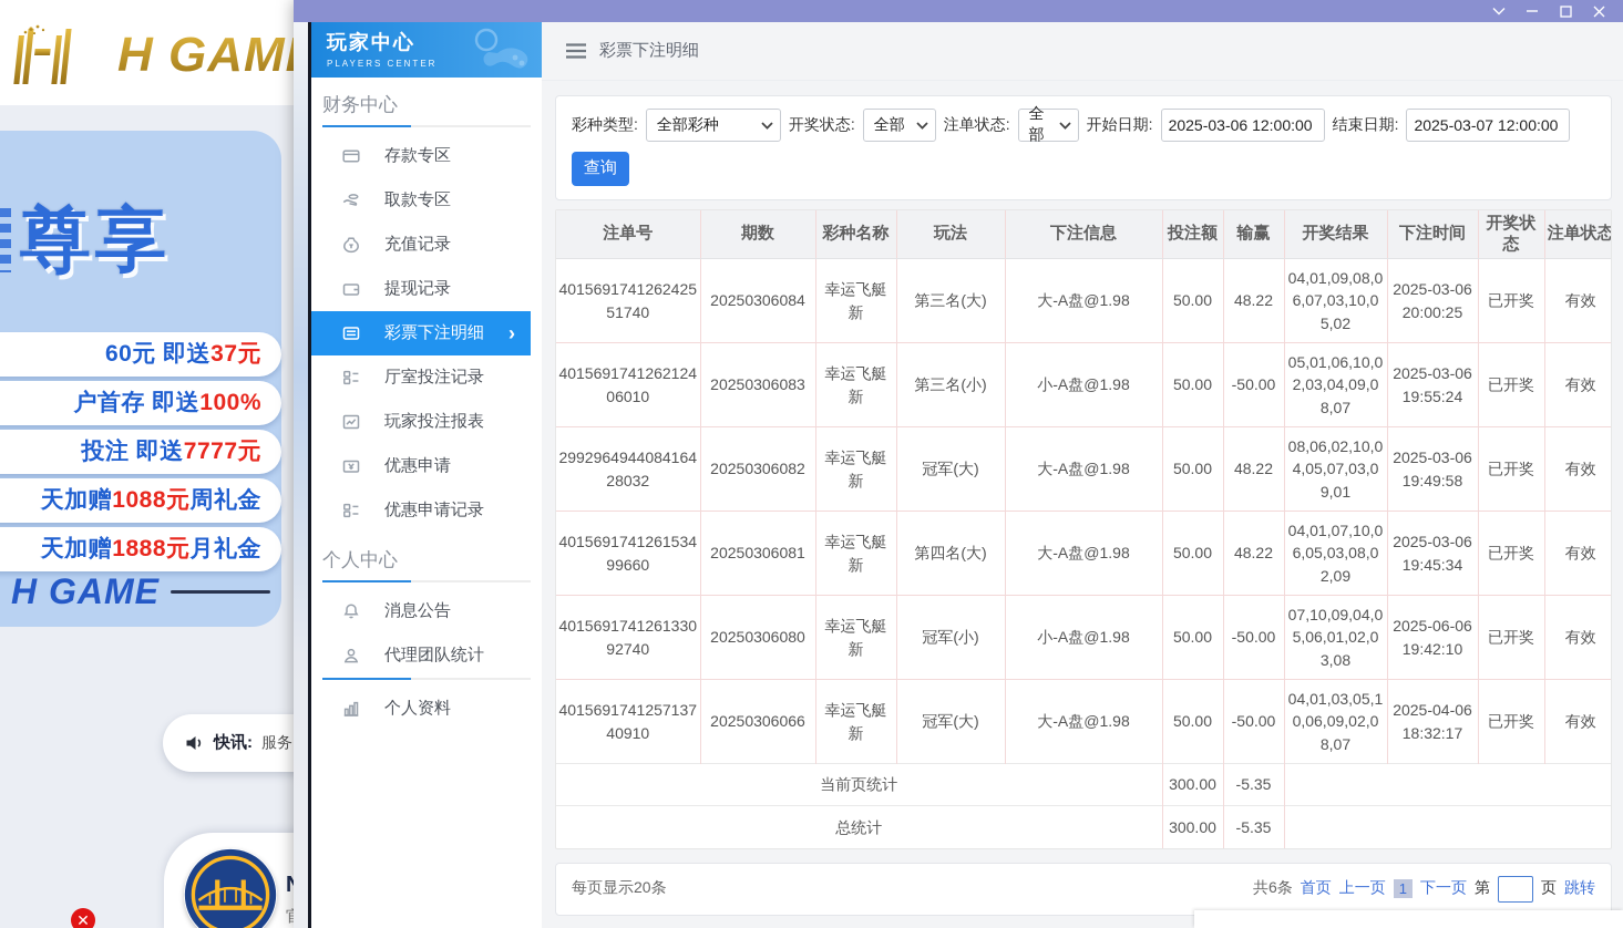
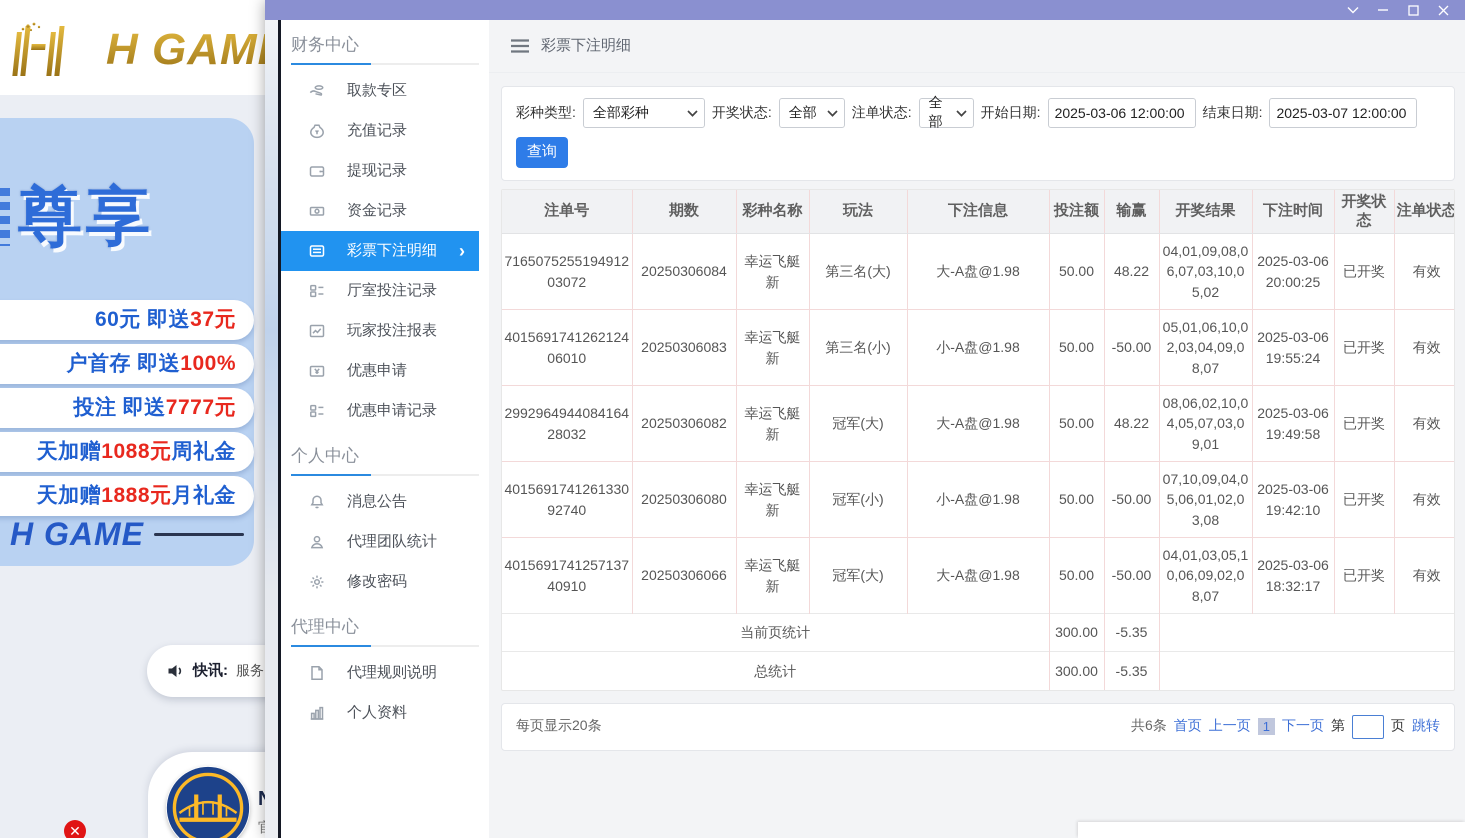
  H GAM
  尊享
  60元 即送
  37元
  户首存 即送
  100%
  投注 即送
  7777元
  天加赠
  1088元
  周礼金
  天加赠
  1888元
  月礼金
  H GAME
  快讯:
  ✕
- 玩家中心
- PLAYERS CENTER
  财务中心
- 存款专区
  取款专区
  充值记录
  提现记录
+ 资金记录
  彩票下注明细
  ›
  厅室投注记录
  玩家投注报表
  优惠申请
  优惠申请记录
  个人中心
  消息公告
  代理团队统计
+ 修改密码
+ 代理中心
+ 代理规则说明
  个人资料
  彩票下注明细
  彩种类型:
  全部彩种
  开奖状态:
  全部
  注单状态:
  全部
  开始日期:
  2025-03-06 12:00:00
  结束日期:
  2025-03-07 12:00:00
  查询
  注单号	期数	彩种名称	玩法	下注信息	投注额	输赢	开奖结果	下注时间	开奖状态	注单状态
- 401569174126242551740	20250306084	幸运飞艇新	第三名(大)	大-A盘@1.98	50.00	48.22	04,01,09,08,06,07,03,10,05,02	2025-03-06 20:00:25	已开奖	有效
+ 716507525519491203072	20250306084	幸运飞艇新	第三名(大)	大-A盘@1.98	50.00	48.22	04,01,09,08,06,07,03,10,05,02	2025-03-06 20:00:25	已开奖	有效
  401569174126212406010	20250306083	幸运飞艇新	第三名(小)	小-A盘@1.98	50.00	-50.00	05,01,06,10,02,03,04,09,08,07	2025-03-06 19:55:24	已开奖	有效
  299296494408416428032	20250306082	幸运飞艇新	冠军(大)	大-A盘@1.98	50.00	48.22	08,06,02,10,04,05,07,03,09,01	2025-03-06 19:49:58	已开奖	有效
- 401569174126153499660	20250306081	幸运飞艇新	第四名(大)	大-A盘@1.98	50.00	48.22	04,01,07,10,06,05,03,08,02,09	2025-03-06 19:45:34	已开奖	有效
- 401569174126133092740	20250306080	幸运飞艇新	冠军(小)	小-A盘@1.98	50.00	-50.00	07,10,09,04,05,06,01,02,03,08	2025-06-06 19:42:10	已开奖	有效
+ 401569174126133092740	20250306080	幸运飞艇新	冠军(小)	小-A盘@1.98	50.00	-50.00	07,10,09,04,05,06,01,02,03,08	2025-03-06 19:42:10	已开奖	有效
- 401569174125713740910	20250306066	幸运飞艇新	冠军(大)	大-A盘@1.98	50.00	-50.00	04,01,03,05,10,06,09,02,08,07	2025-04-06 18:32:17	已开奖	有效
+ 401569174125713740910	20250306066	幸运飞艇新	冠军(大)	大-A盘@1.98	50.00	-50.00	04,01,03,05,10,06,09,02,08,07	2025-03-06 18:32:17	已开奖	有效
  当前页统计	300.00	-5.35
  总统计	300.00	-5.35
  每页显示20条
  共6条
  首页
  上一页
  1
  下一页
  第
  页
  跳转
